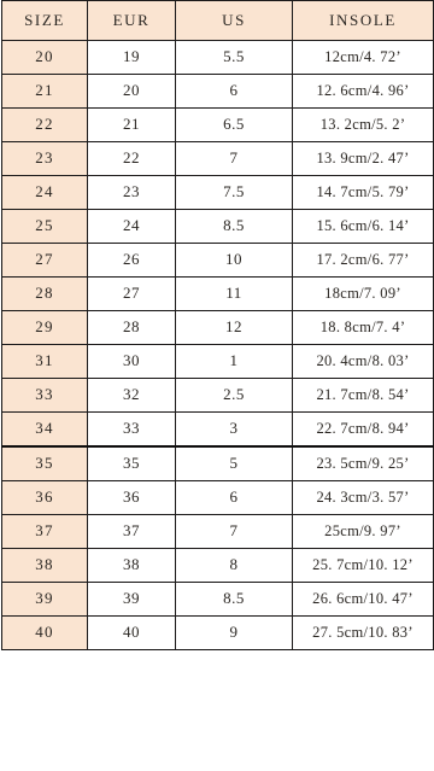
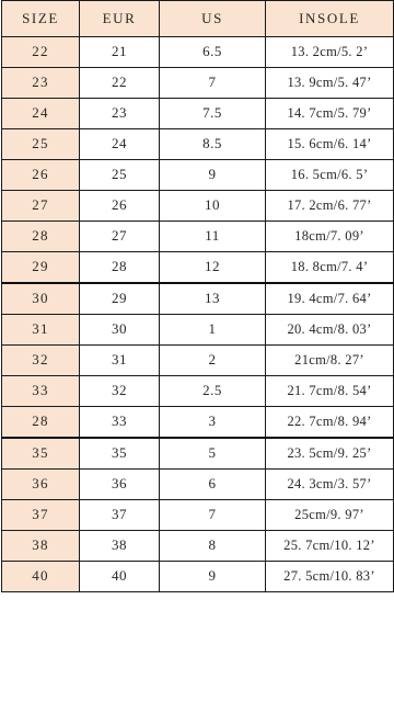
  SIZE	EUR	US	INSOLE
- 20	19	5.5	12cm/4. 72’
- 21	20	6	12. 6cm/4. 96’
  22	21	6.5	13. 2cm/5. 2’
- 23	22	7	13. 9cm/2. 47’
+ 23	22	7	13. 9cm/5. 47’
  24	23	7.5	14. 7cm/5. 79’
  25	24	8.5	15. 6cm/6. 14’
+ 26	25	9	16. 5cm/6. 5’
  27	26	10	17. 2cm/6. 77’
  28	27	11	18cm/7. 09’
  29	28	12	18. 8cm/7. 4’
+ 30	29	13	19. 4cm/7. 64’
  31	30	1	20. 4cm/8. 03’
+ 32	31	2	21cm/8. 27’
  33	32	2.5	21. 7cm/8. 54’
- 34	33	3	22. 7cm/8. 94’
+ 28	33	3	22. 7cm/8. 94’
  35	35	5	23. 5cm/9. 25’
  36	36	6	24. 3cm/3. 57’
  37	37	7	25cm/9. 97’
  38	38	8	25. 7cm/10. 12’
- 39	39	8.5	26. 6cm/10. 47’
  40	40	9	27. 5cm/10. 83’
